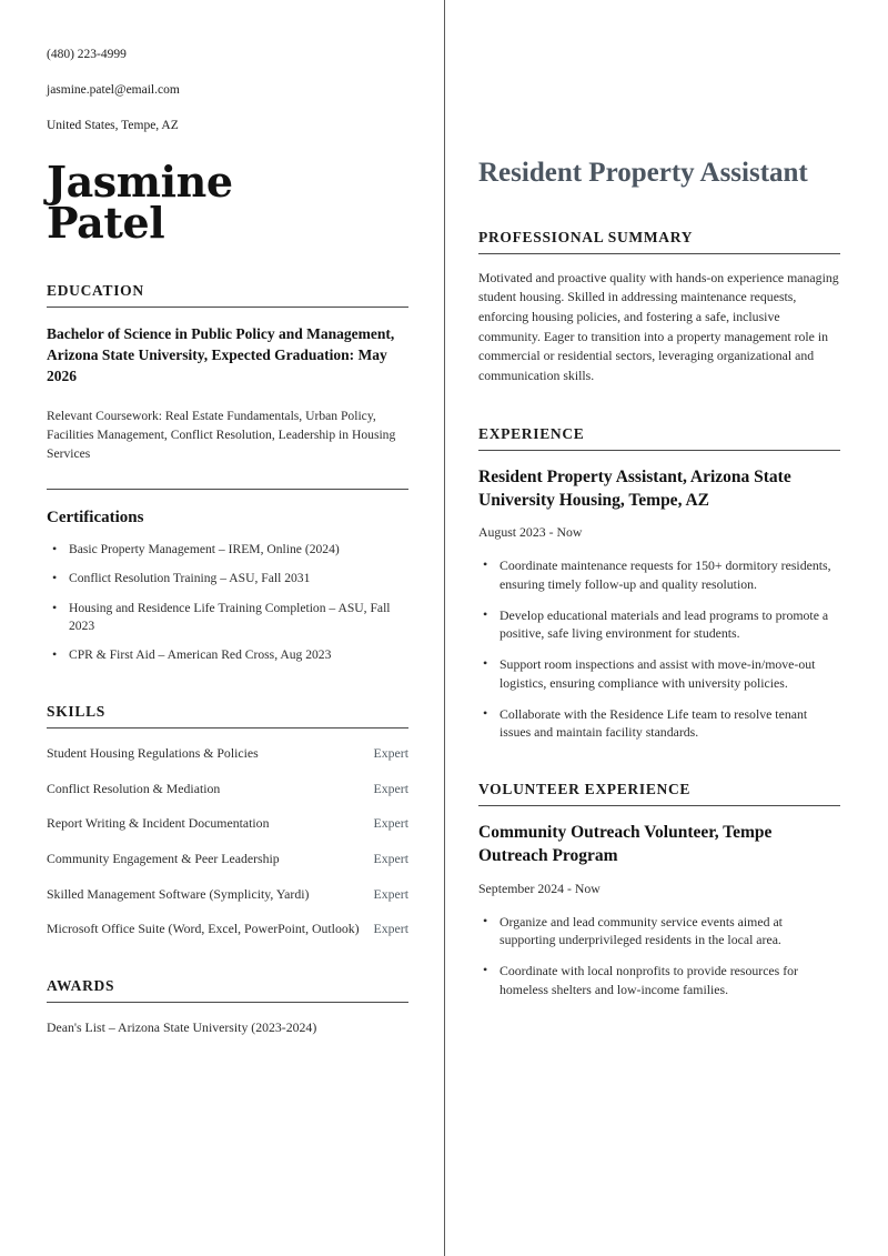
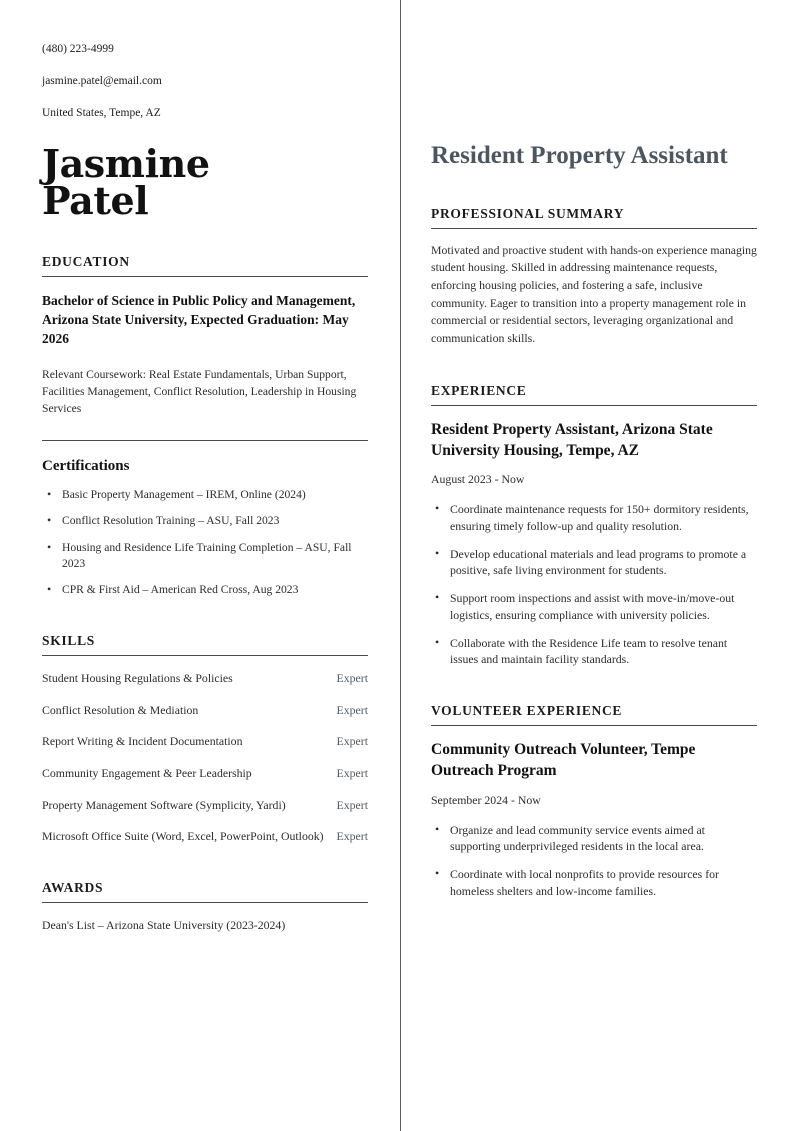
  (480) 223-4999
  jasmine.patel@email.com
  United States, Tempe, AZ
  Jasmine
  Patel
  EDUCATION
  Bachelor of Science in Public Policy and Management, Arizona State University, Expected Graduation: May 2026
- Relevant Coursework: Real Estate Fundamentals, Urban Policy, Facilities Management, Conflict Resolution, Leadership in Housing Services
+ Relevant Coursework: Real Estate Fundamentals, Urban Support, Facilities Management, Conflict Resolution, Leadership in Housing Services
  Certifications
  Basic Property Management – IREM, Online (2024)
- Conflict Resolution Training – ASU, Fall 2031
+ Conflict Resolution Training – ASU, Fall 2023
  Housing and Residence Life Training Completion – ASU, Fall 2023
  CPR & First Aid – American Red Cross, Aug 2023
  SKILLS
  Student Housing Regulations & Policies
  Expert
  Conflict Resolution & Mediation
  Expert
  Report Writing & Incident Documentation
  Expert
  Community Engagement & Peer Leadership
  Expert
- Skilled Management Software (Symplicity, Yardi)
+ Property Management Software (Symplicity, Yardi)
  Expert
  Microsoft Office Suite (Word, Excel, PowerPoint, Outlook)
  Expert
  AWARDS
  Dean's List – Arizona State University (2023-2024)
  Resident Property Assistant
  PROFESSIONAL SUMMARY
- Motivated and proactive quality with hands-on experience managing student housing. Skilled in addressing maintenance requests, enforcing housing policies, and fostering a safe, inclusive community. Eager to transition into a property management role in commercial or residential sectors, leveraging organizational and communication skills.
+ Motivated and proactive student with hands-on experience managing student housing. Skilled in addressing maintenance requests, enforcing housing policies, and fostering a safe, inclusive community. Eager to transition into a property management role in commercial or residential sectors, leveraging organizational and communication skills.
  EXPERIENCE
  Resident Property Assistant, Arizona State University Housing, Tempe, AZ
  August 2023 - Now
  Coordinate maintenance requests for 150+ dormitory residents, ensuring timely follow-up and quality resolution.
  Develop educational materials and lead programs to promote a positive, safe living environment for students.
  Support room inspections and assist with move-in/move-out logistics, ensuring compliance with university policies.
  Collaborate with the Residence Life team to resolve tenant issues and maintain facility standards.
  VOLUNTEER EXPERIENCE
  Community Outreach Volunteer, Tempe Outreach Program
  September 2024 - Now
  Organize and lead community service events aimed at supporting underprivileged residents in the local area.
  Coordinate with local nonprofits to provide resources for homeless shelters and low-income families.
